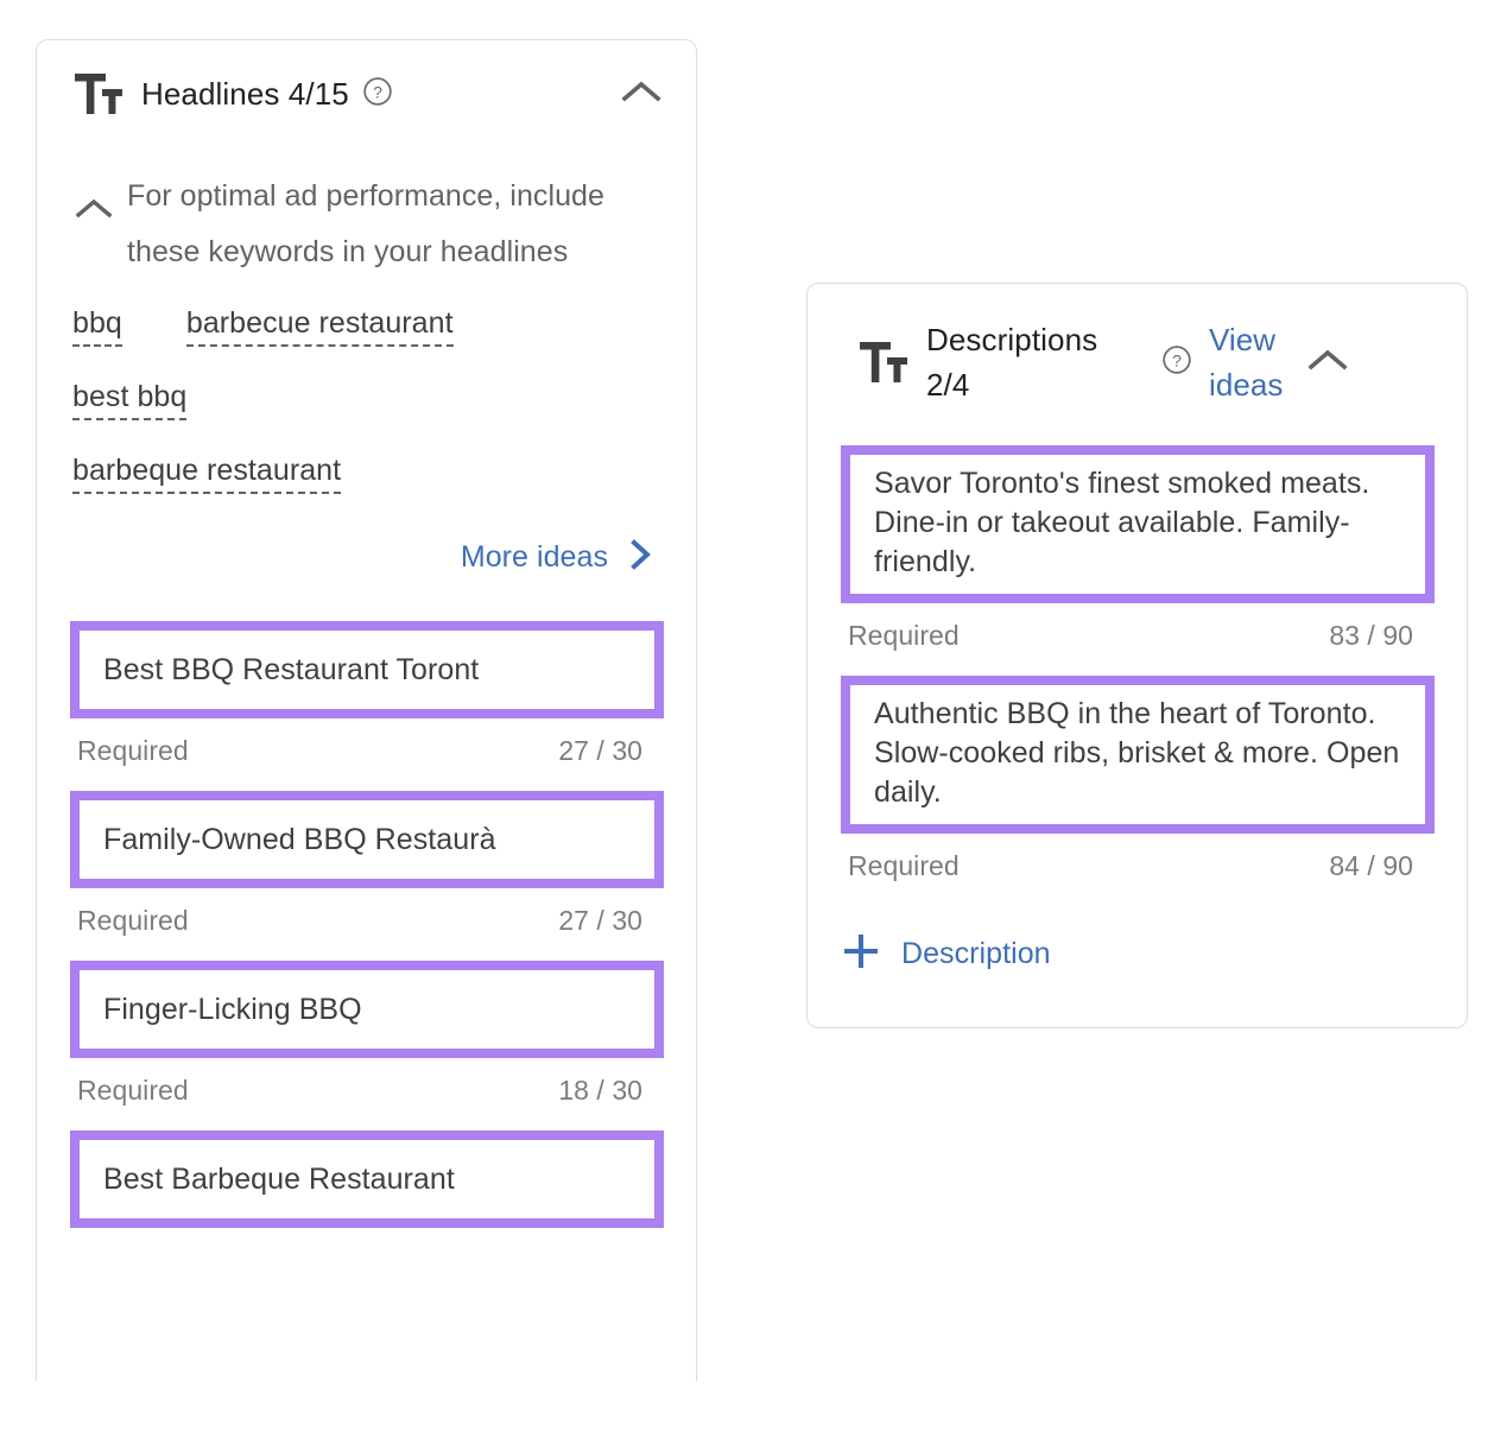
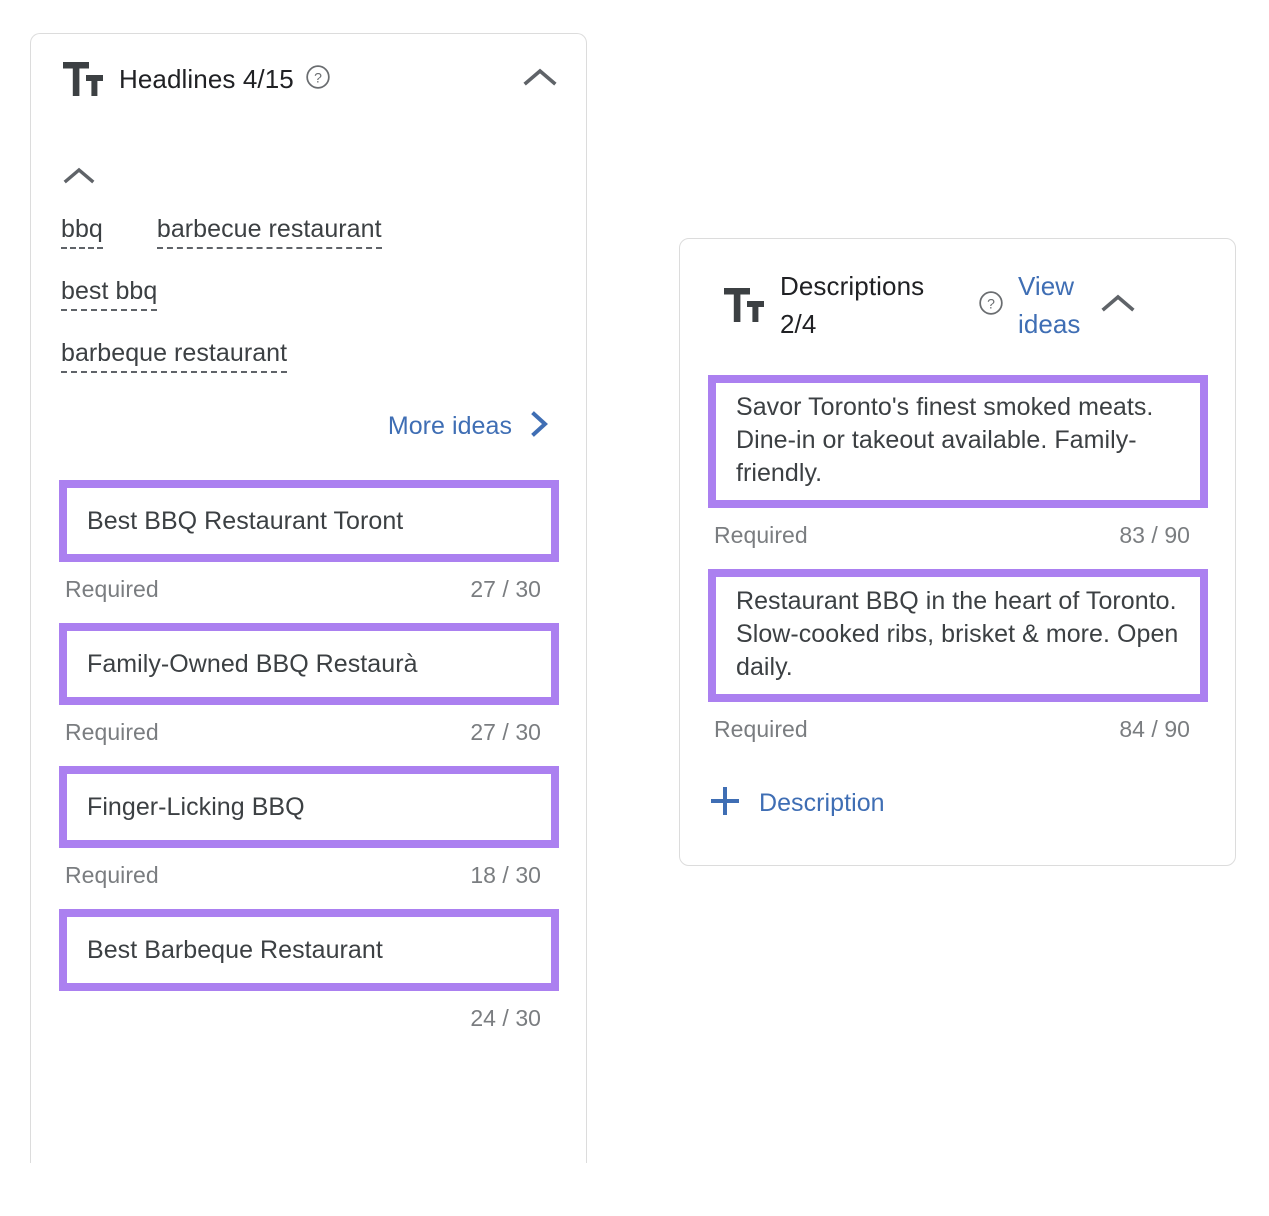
  Headlines 4/15
  ?
- For optimal ad performance, include these keywords in your headlines
  bbq
  barbecue restaurant
  best bbq
  barbeque restaurant
  More ideas
  Best BBQ Restaurant Toront
  Required
  27 / 30
  Family-Owned BBQ Restaurà
  Required
  27 / 30
  Finger-Licking BBQ
  Required
  18 / 30
  Best Barbeque Restaurant
+ 24 / 30
  Descriptions 2/4
  ?
  View ideas
  Savor Toronto's finest smoked meats. Dine-in or takeout available. Family-friendly.
  Required
  83 / 90
- Authentic BBQ in the heart of Toronto. Slow-cooked ribs, brisket & more. Open daily.
+ Restaurant BBQ in the heart of Toronto. Slow-cooked ribs, brisket & more. Open daily.
  Required
  84 / 90
  Description
